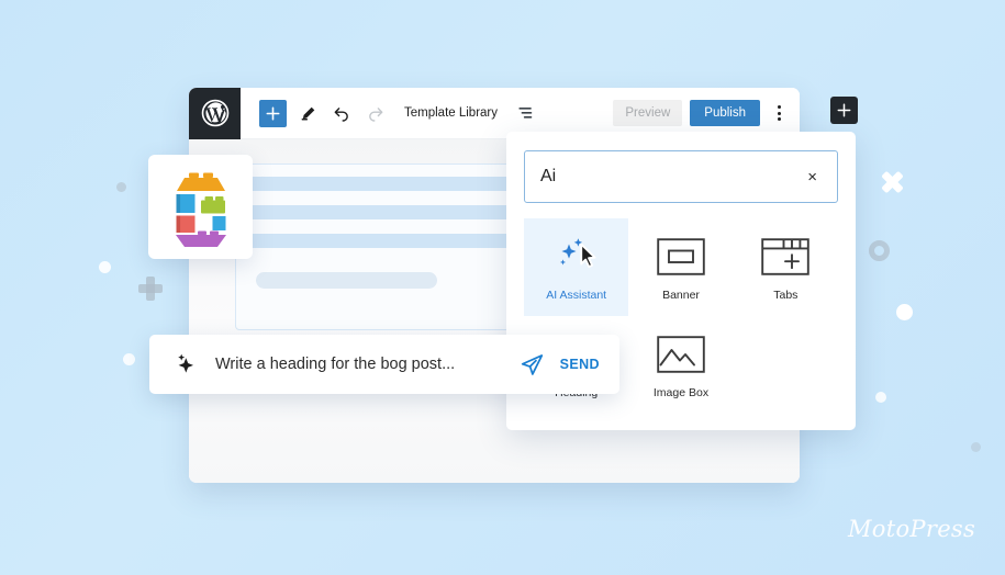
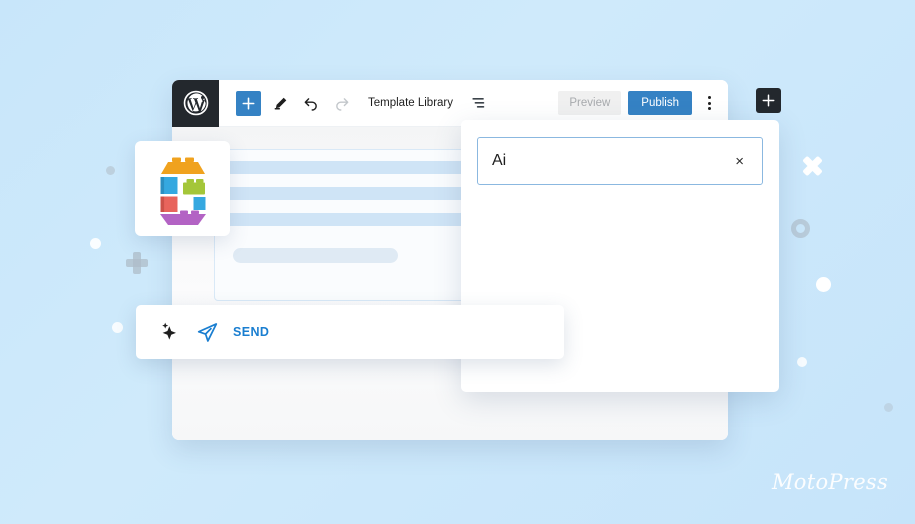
  Template Library
  Preview
  Publish
  Ai
  ×
- AI Assistant
- Banner
- Tabs
- Image Box
- Write a heading for the bog post...
  SEND
  MotoPress
